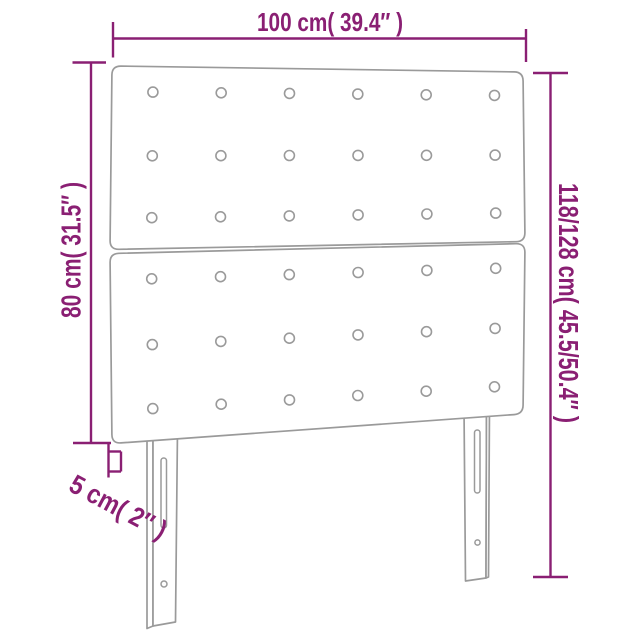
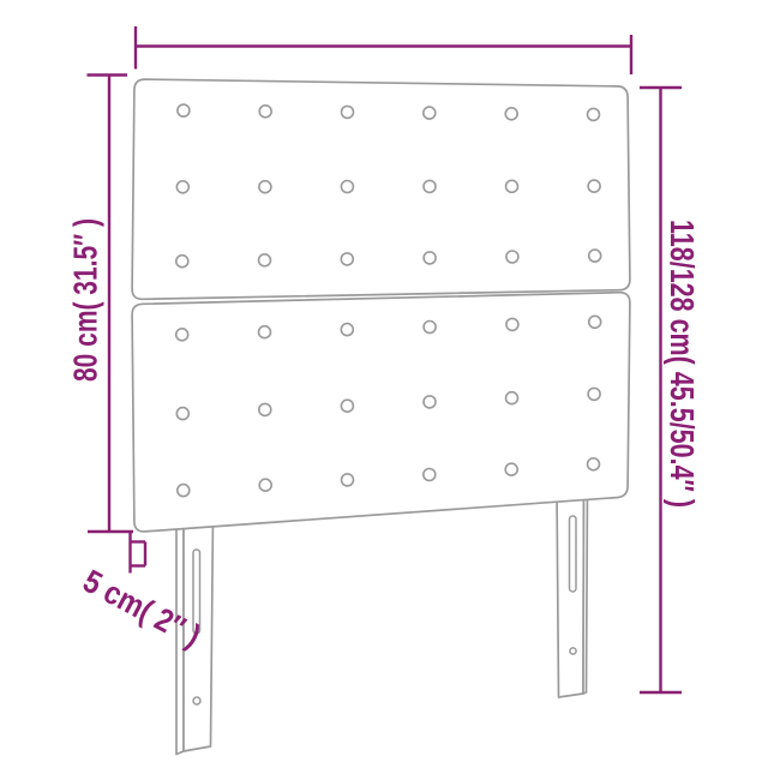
- 100 cm( 39.4″ )
